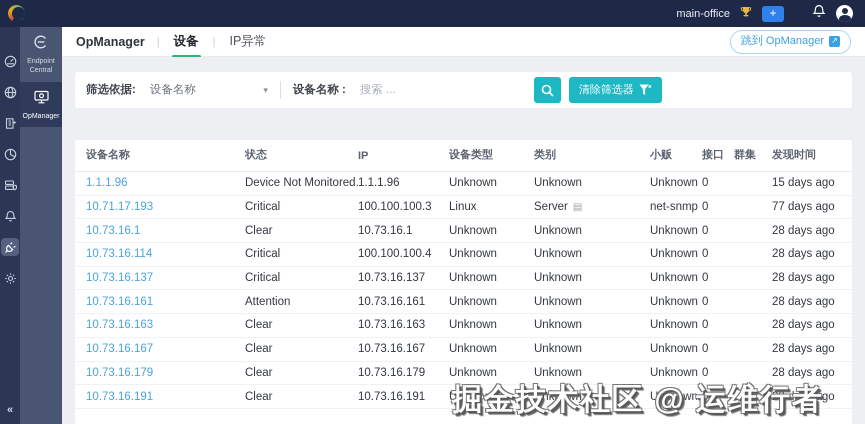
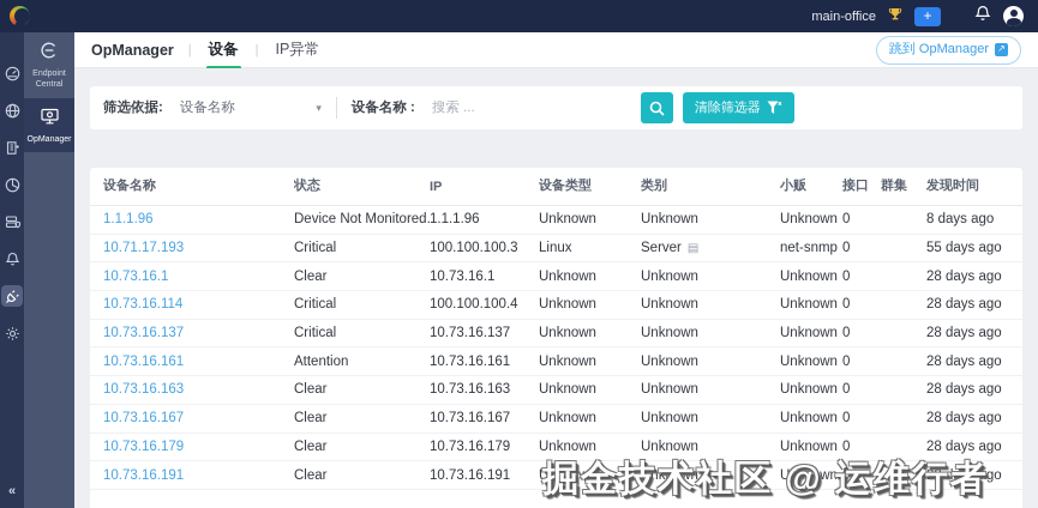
  main-office
  +
  «
  OpManager
  |
  设备
  |
  IP异常
  跳到 OpManager
  筛选依据:
  设备名称
  ▾
  设备名称 :
  搜索 ...
  清除筛选器
  设备名称
  状态
  IP
  设备类型
  类别
  小贩
  接口
  群集
  发现时间
  1.1.1.96
  Device Not Monitored.
  1.1.1.96
  Unknown
  Unknown
  Unknown
  0
- 15 days ago
+ 8 days ago
  10.71.17.193
  Critical
  100.100.100.3
  Linux
  Server ▤
  net-snmp
  0
- 77 days ago
+ 55 days ago
  10.73.16.1
  Clear
  10.73.16.1
  Unknown
  Unknown
  Unknown
  0
  28 days ago
  10.73.16.114
  Critical
  100.100.100.4
  Unknown
  Unknown
  Unknown
  0
  28 days ago
  10.73.16.137
  Critical
  10.73.16.137
  Unknown
  Unknown
  Unknown
  0
  28 days ago
  10.73.16.161
  Attention
  10.73.16.161
  Unknown
  Unknown
  Unknown
  0
  28 days ago
  10.73.16.163
  Clear
  10.73.16.163
  Unknown
  Unknown
  Unknown
  0
  28 days ago
  10.73.16.167
  Clear
  10.73.16.167
  Unknown
  Unknown
  Unknown
  0
  28 days ago
  10.73.16.179
  Clear
  10.73.16.179
  Unknown
  Unknown
  Unknown
  0
  28 days ago
  10.73.16.191
  Clear
  10.73.16.191
  Unknown
  Unknown
  Unknown
  0
  28 days ago
  掘金技术社区 @ 运维行者
